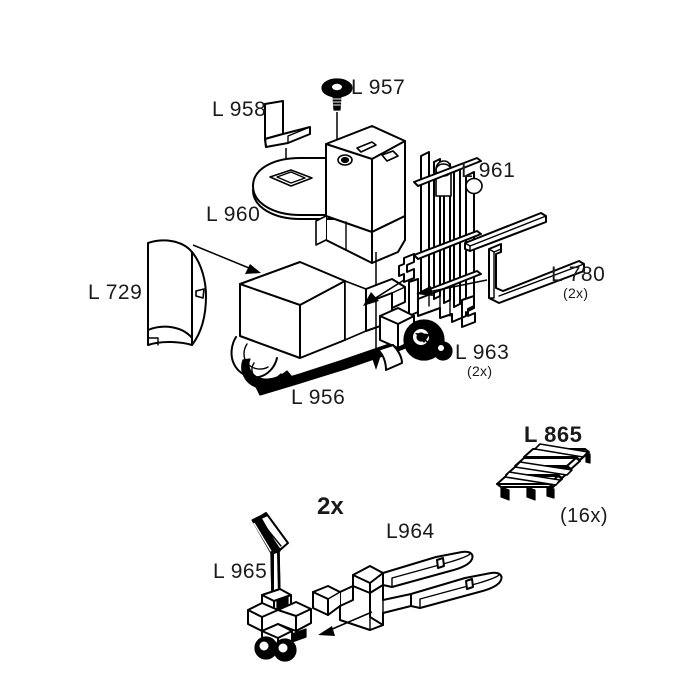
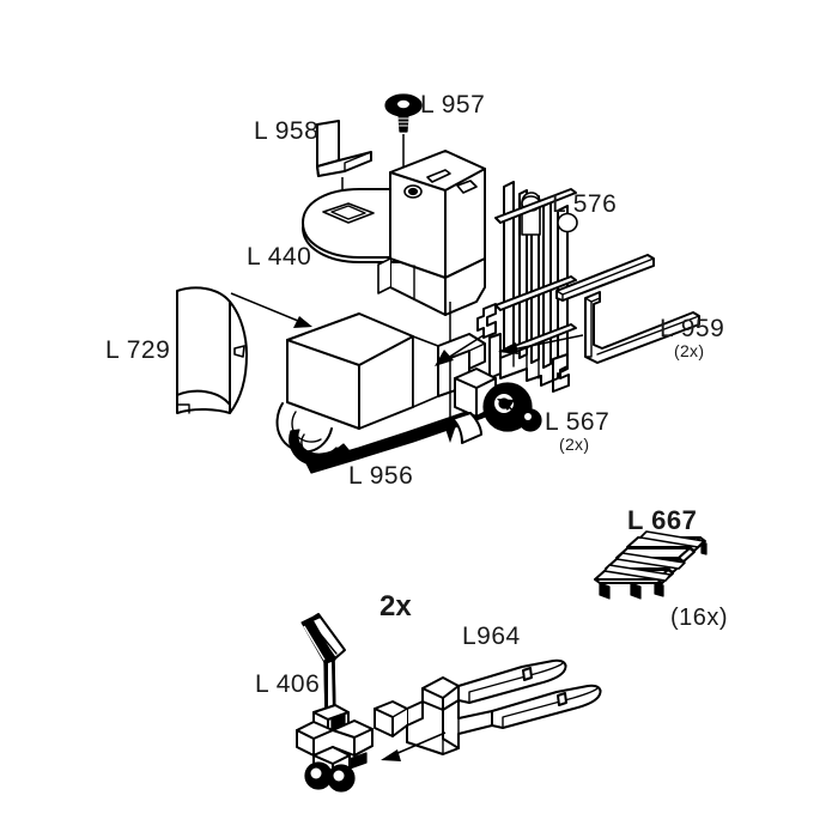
  L 957
  L 958
- L 960
+ L 440
- L 961
+ L 576
- L 780
+ L 959
  (2x)
  L 729
- L 963
+ L 567
  (2x)
  L 956
- L 865
+ L 667
  (16x)
  L964
- L 965
+ L 406
  2x
